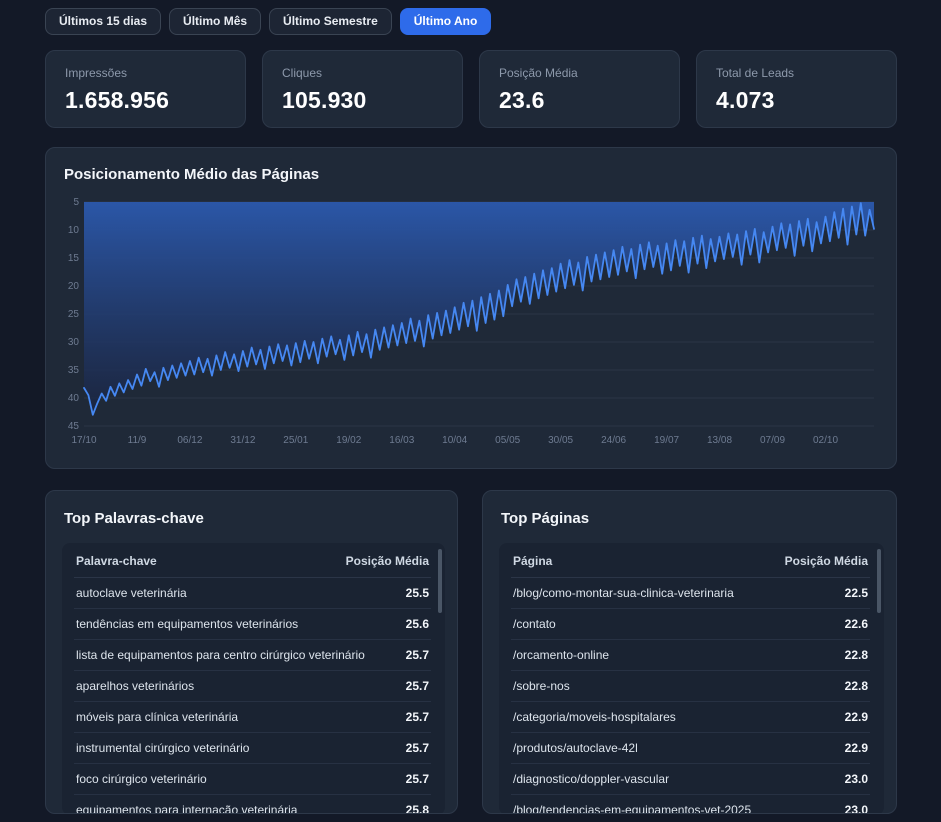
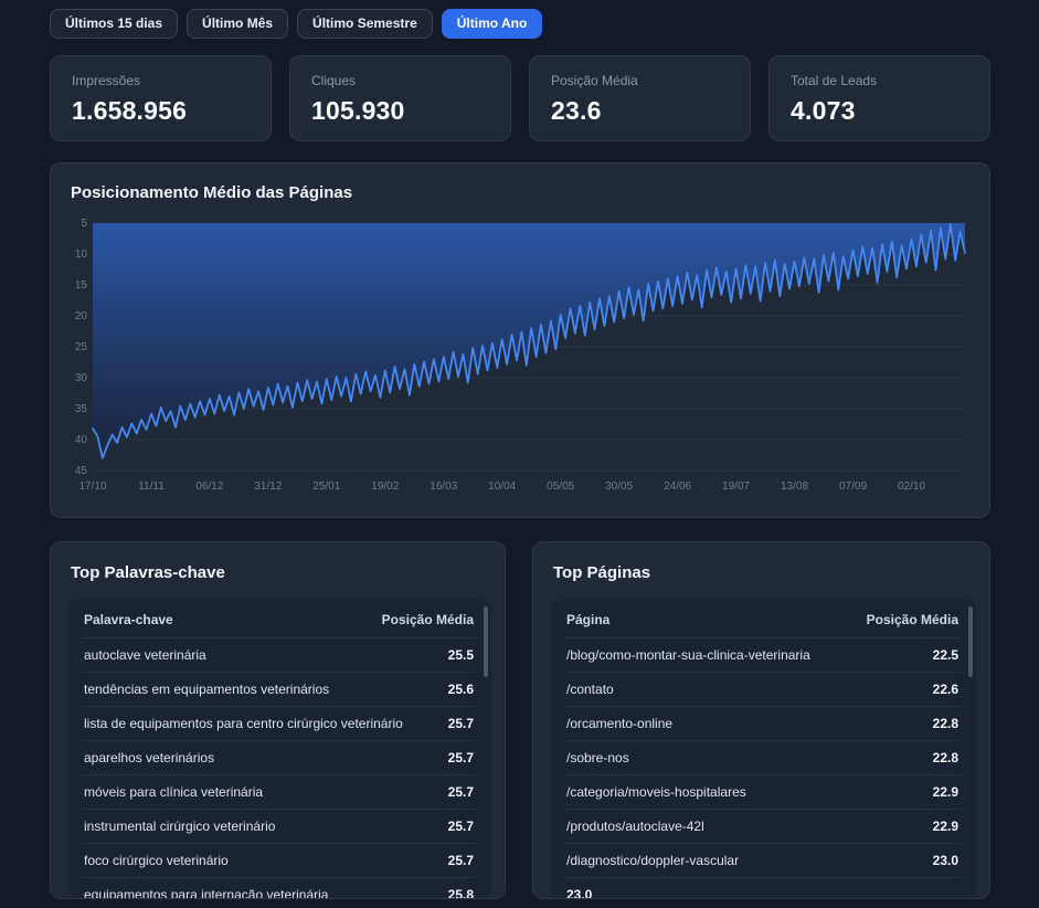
  Últimos 15 dias
  Último Mês
  Último Semestre
  Último Ano
  Impressões
  1.658.956
  Cliques
  105.930
  Posição Média
  23.6
  Total de Leads
  4.073
  Posicionamento Médio das Páginas
  5
  10
  15
  20
  25
  30
  35
  40
  45
  17/10
- 11/9
+ 11/11
  06/12
  31/12
  25/01
  19/02
  16/03
  10/04
  05/05
  30/05
  24/06
  19/07
  13/08
  07/09
  02/10
  Top Palavras-chave
  Palavra-chave
  Posição Média
  autoclave veterinária
  25.5
  tendências em equipamentos veterinários
  25.6
  lista de equipamentos para centro cirúrgico veterinário
  25.7
  aparelhos veterinários
  25.7
  móveis para clínica veterinária
  25.7
  instrumental cirúrgico veterinário
  25.7
  foco cirúrgico veterinário
  25.7
  equipamentos para internação veterinária
  25.8
  Top Páginas
  Página
  Posição Média
  /blog/como-montar-sua-clinica-veterinaria
  22.5
  /contato
  22.6
  /orcamento-online
  22.8
  /sobre-nos
  22.8
  /categoria/moveis-hospitalares
  22.9
  /produtos/autoclave-42l
  22.9
  /diagnostico/doppler-vascular
  23.0
- /blog/tendencias-em-equipamentos-vet-2025
  23.0
